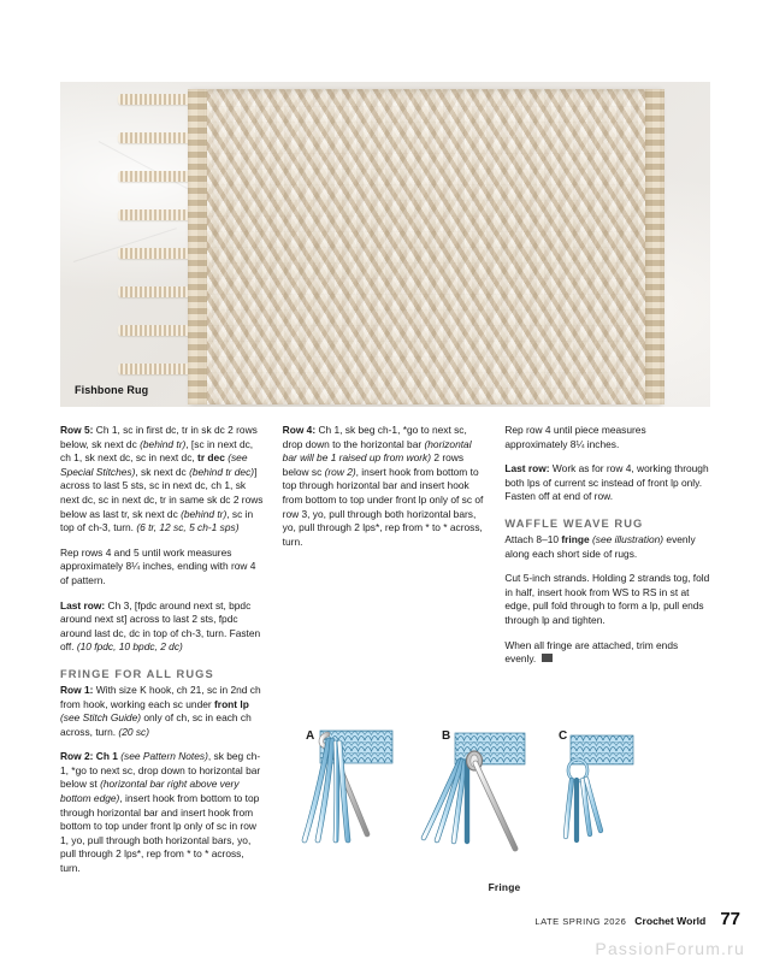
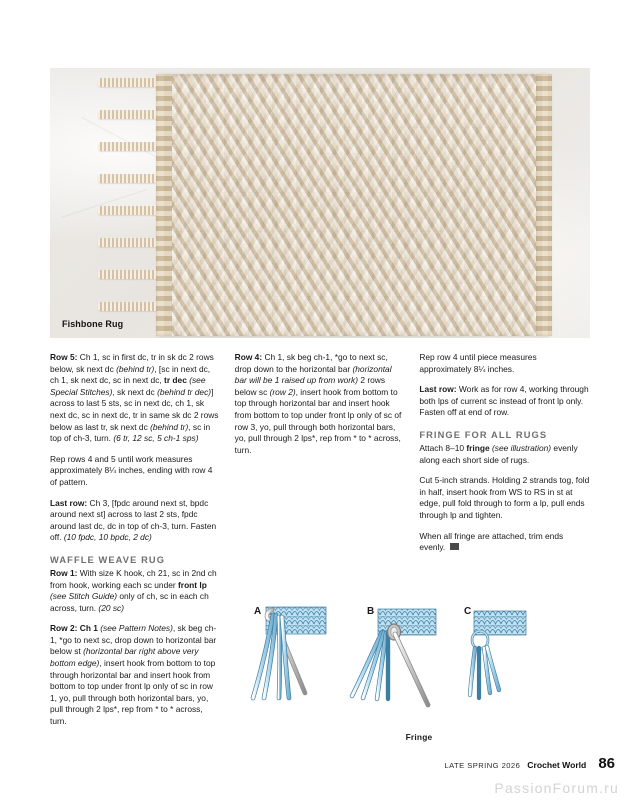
  Fishbone Rug
  Row 5: Ch 1, sc in first dc, tr in sk dc 2 rows below, sk next dc (behind tr), [sc in next dc, ch 1, sk next dc, sc in next dc, tr dec (see Special Stitches), sk next dc (behind tr dec)] across to last 5 sts, sc in next dc, ch 1, sk next dc, sc in next dc, tr in same sk dc 2 rows below as last tr, sk next dc (behind tr), sc in top of ch-3, turn. (6 tr, 12 sc, 5 ch-1 sps)
  Rep rows 4 and 5 until work measures approximately 8¼ inches, ending with row 4 of pattern.
  Last row: Ch 3, [fpdc around next st, bpdc around next st] across to last 2 sts, fpdc around last dc, dc in top of ch-3, turn. Fasten off. (10 fpdc, 10 bpdc, 2 dc)
- FRINGE FOR ALL RUGS
+ WAFFLE WEAVE RUG
  Row 1: With size K hook, ch 21, sc in 2nd ch from hook, working each sc under front lp (see Stitch Guide) only of ch, sc in each ch across, turn. (20 sc)
  Row 2: Ch 1 (see Pattern Notes), sk beg ch-1, *go to next sc, drop down to horizontal bar below st (horizontal bar right above very bottom edge), insert hook from bottom to top through horizontal bar and insert hook from bottom to top under front lp only of sc in row 1, yo, pull through both horizontal bars, yo, pull through 2 lps*, rep from * to * across, turn.
  Row 4: Ch 1, sk beg ch-1, *go to next sc, drop down to the horizontal bar (horizontal bar will be 1 raised up from work) 2 rows below sc (row 2), insert hook from bottom to top through horizontal bar and insert hook from bottom to top under front lp only of sc of row 3, yo, pull through both horizontal bars, yo, pull through 2 lps*, rep from * to * across, turn.
  Rep row 4 until piece measures approximately 8¼ inches.
  Last row: Work as for row 4, working through both lps of current sc instead of front lp only. Fasten off at end of row.
- WAFFLE WEAVE RUG
+ FRINGE FOR ALL RUGS
  Attach 8–10 fringe (see illustration) evenly along each short side of rugs.
  Cut 5-inch strands. Holding 2 strands tog, fold in half, insert hook from WS to RS in st at edge, pull fold through to form a lp, pull ends through lp and tighten.
  When all fringe are attached, trim ends evenly.
  A
  B
  C
  Fringe
  LATE SPRING 2026
  Crochet World
- 77
+ 86
  PassionForum.ru
